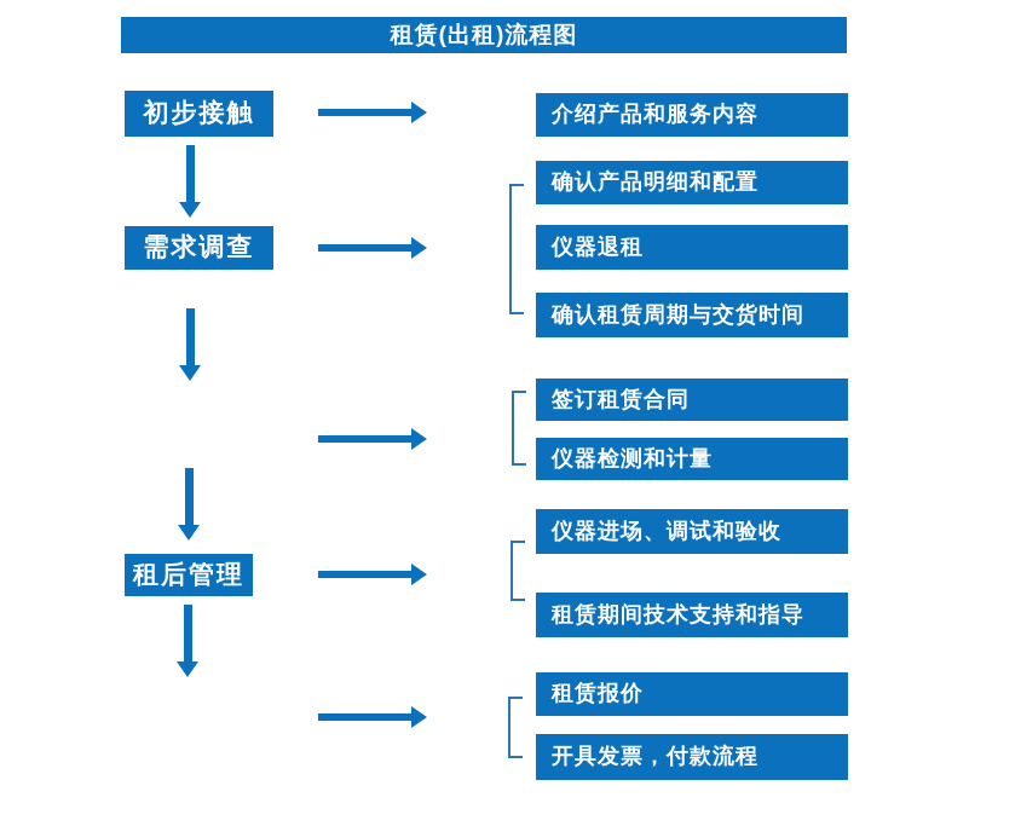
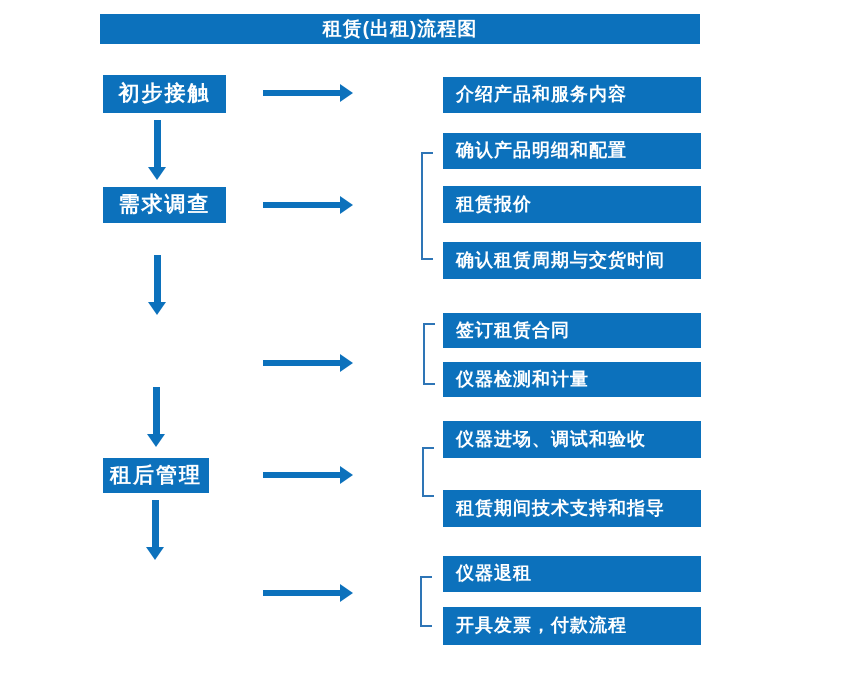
  租赁(出租)流程图
  初步接触
  需求调查
  租后管理
  介绍产品和服务内容
  确认产品明细和配置
- 仪器退租
+ 租赁报价
  确认租赁周期与交货时间
  签订租赁合同
  仪器检测和计量
  仪器进场、调试和验收
  租赁期间技术支持和指导
- 租赁报价
+ 仪器退租
  开具发票，付款流程
